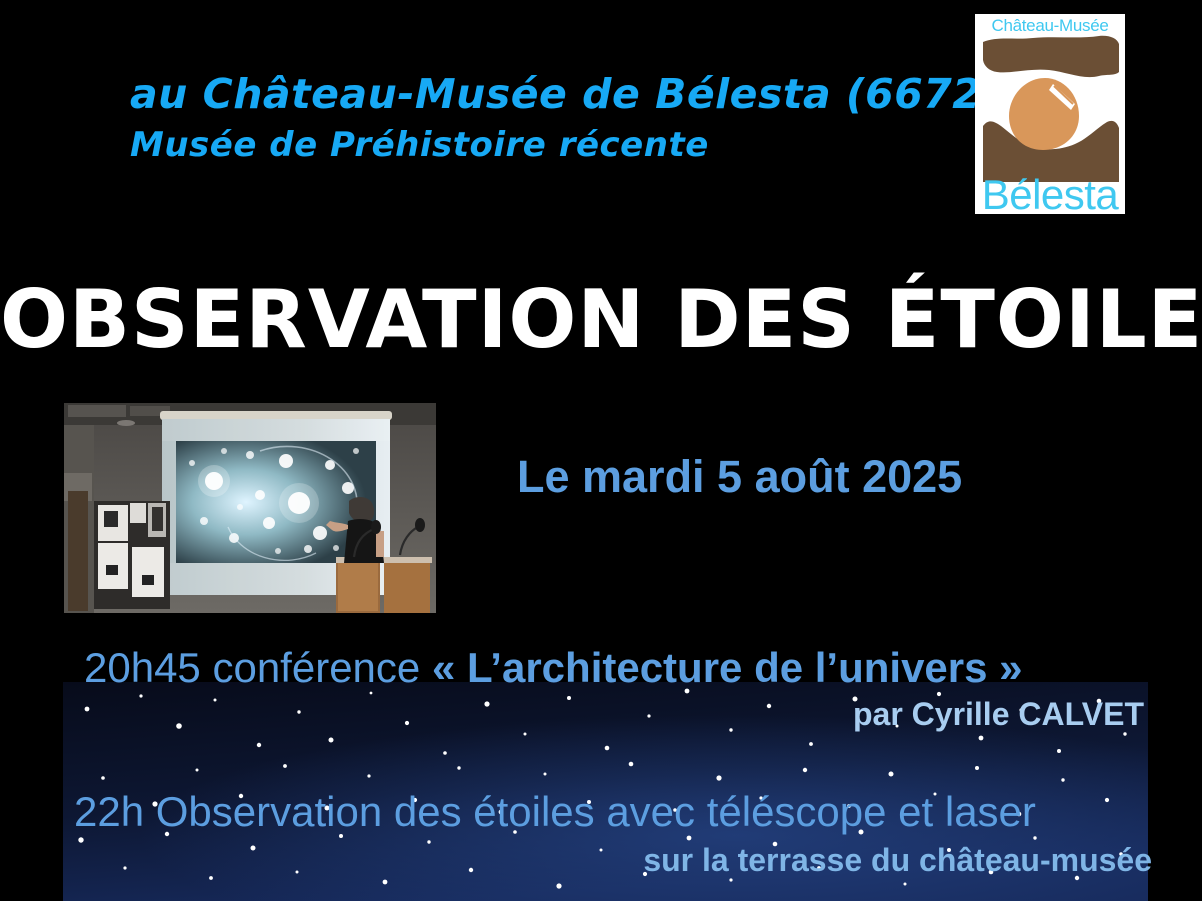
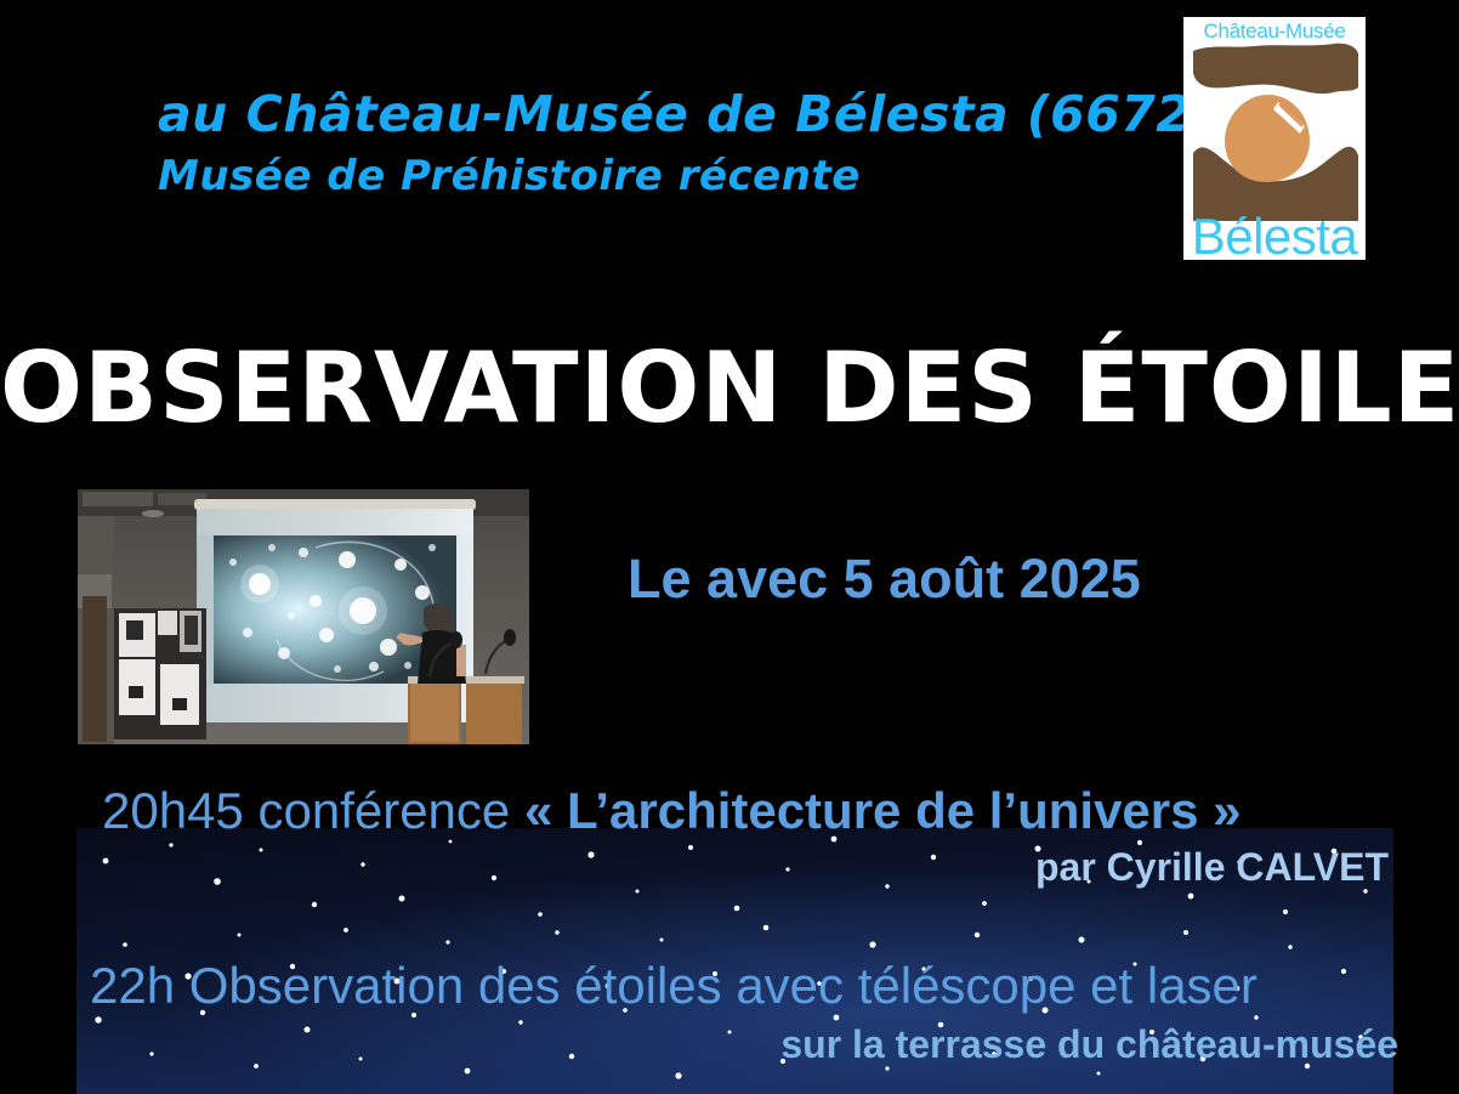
  au Château-Musée de Bélesta (667
  Musée de Préhistoire récente
  Château-Musée
  Bélesta
  OBSERVATION DES ÉTOILE
- Le mardi 5 août 2025
+ Le avec 5 août 2025
  20h45 conférence « L’architecture de l’univers »
  par Cyrille CALVET
  22h Observation des étoiles avec téléscope et laser
  sur la terrasse du château-musée
